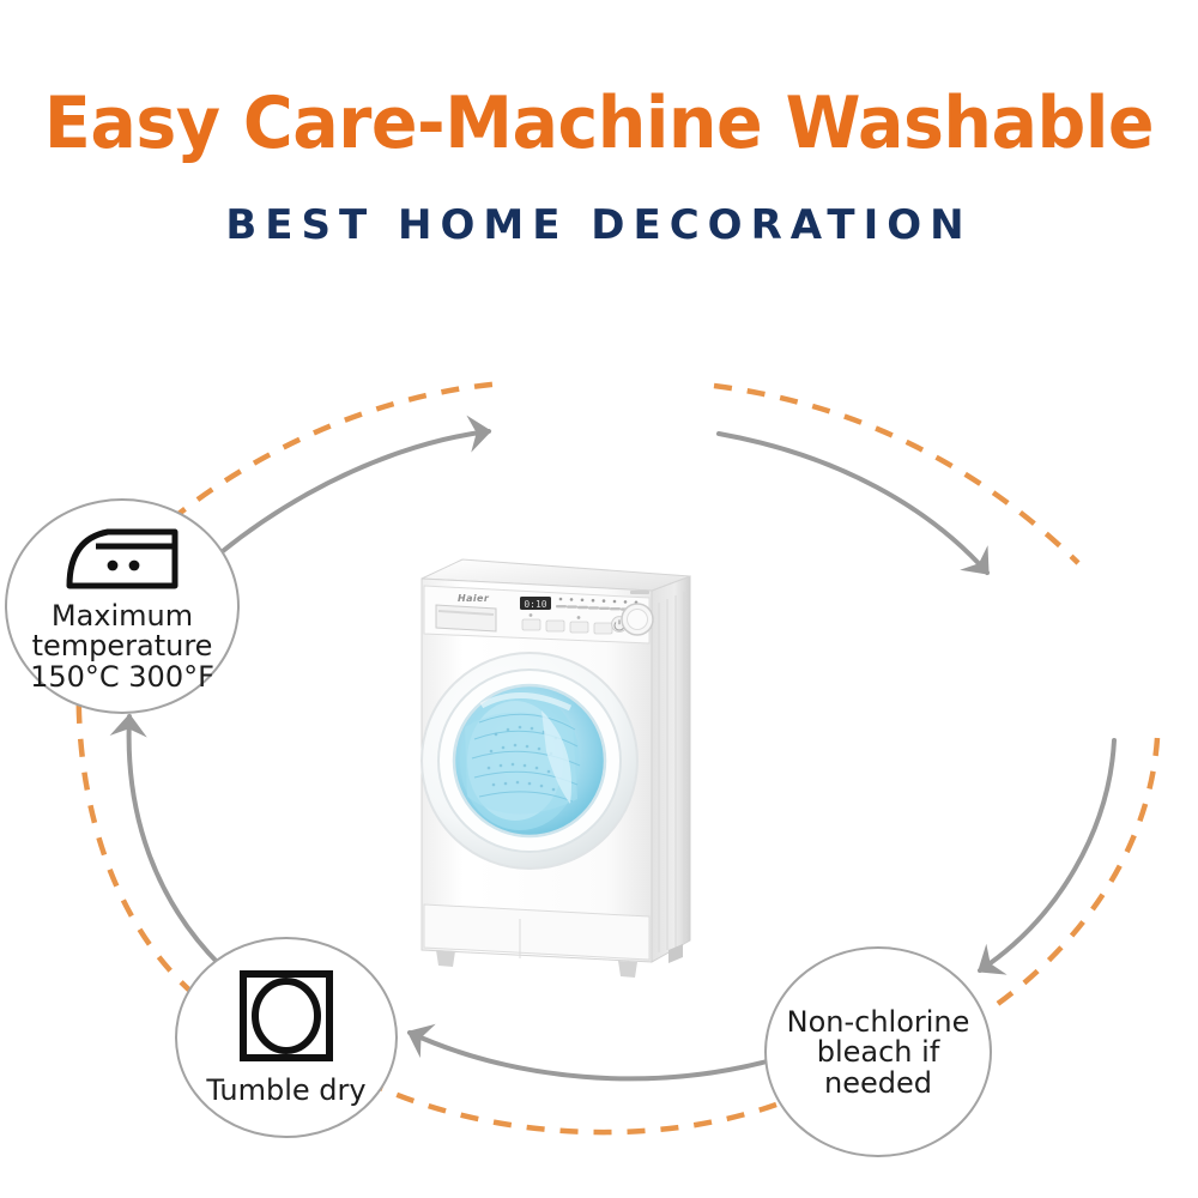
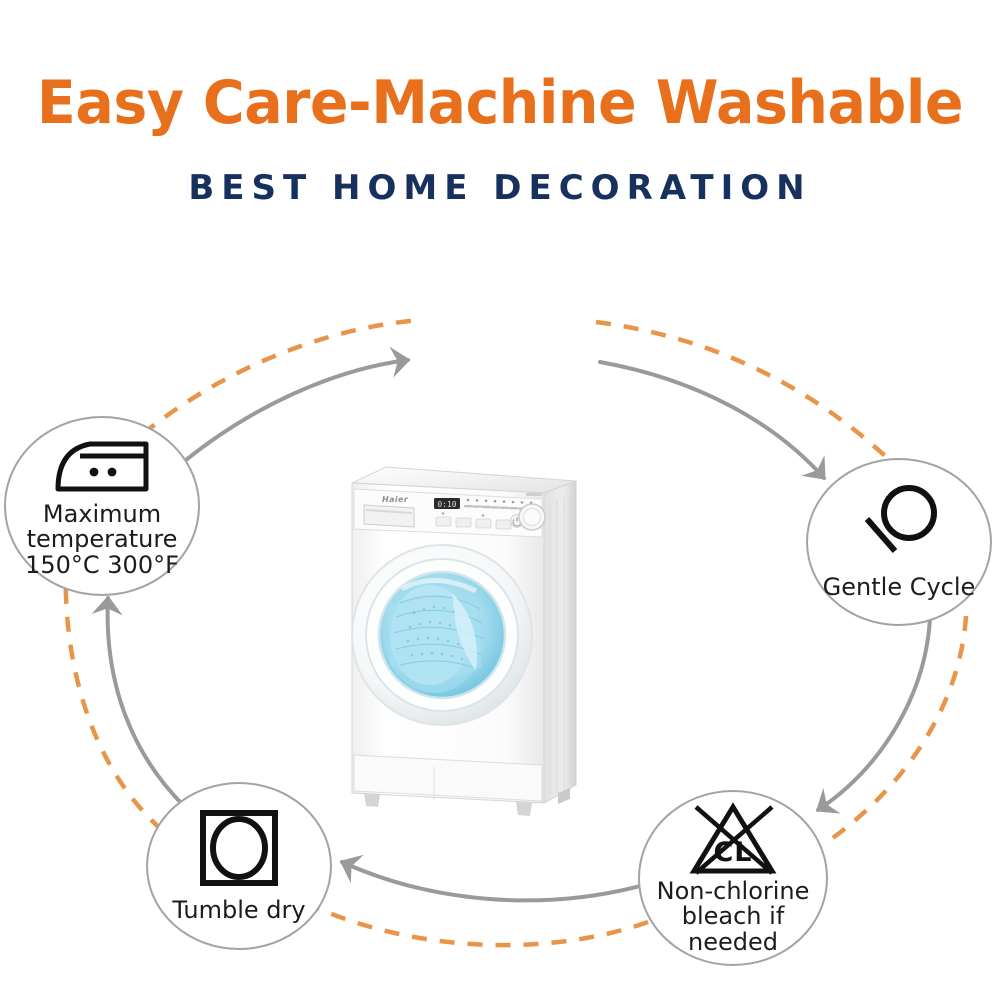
  Easy Care-Machine Washable
  BEST HOME DECORATION
  Haier
  0:10
  Maximum
  temperature
  150°C 300°F
+ Gentle Cycle
+ CL
  Non-chlorine
  bleach if
  needed
  Tumble dry
